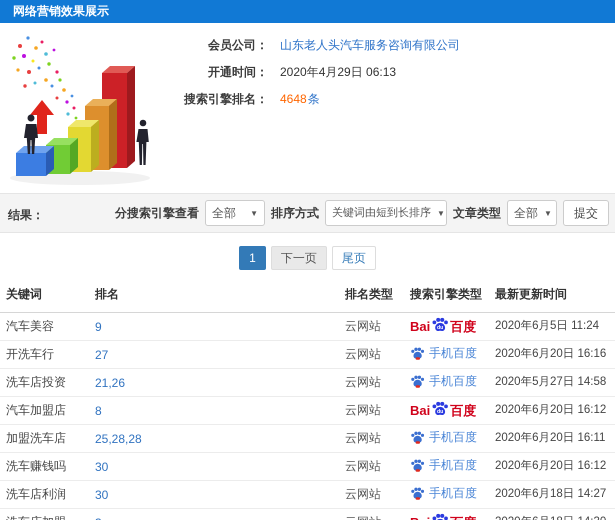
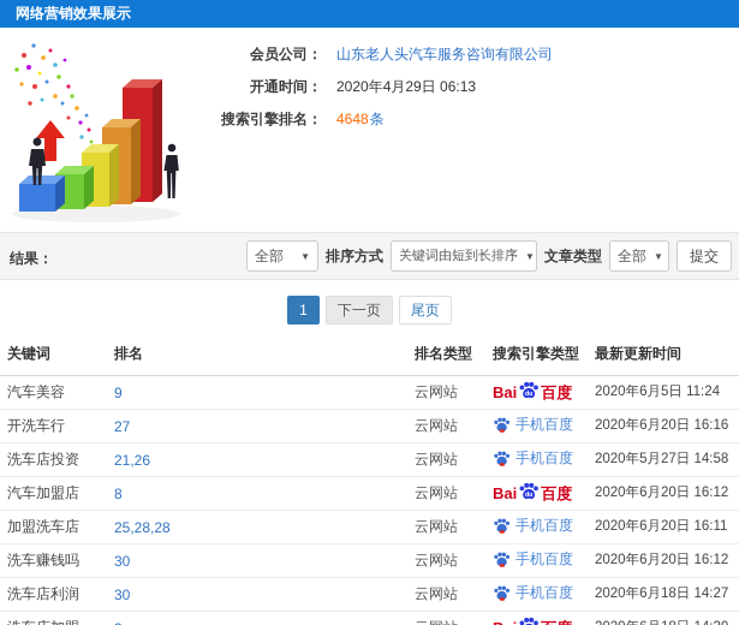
  网络营销效果展示
  会员公司：
  山东老人头汽车服务咨询有限公司
  开通时间：
  2020年4月29日 06:13
  搜索引擎排名：
  4648条
  结果：
- 分搜索引擎查看
  全部
  ▼
  排序方式
  关键词由短到长排序
  ▼
  文章类型
  全部
  ▼
  提交
  1
  下一页
  尾页
  关键词	排名	排名类型	搜索引擎类型	最新更新时间
  汽车美容	9	云网站	Bai 百度	2020年6月5日 11:24
  开洗车行	27	云网站	手机百度	2020年6月20日 16:16
  洗车店投资	21,26	云网站	手机百度	2020年5月27日 14:58
  汽车加盟店	8	云网站	Bai 百度	2020年6月20日 16:12
  加盟洗车店	25,28,28	云网站	手机百度	2020年6月20日 16:11
  洗车赚钱吗	30	云网站	手机百度	2020年6月20日 16:12
  洗车店利润	30	云网站	手机百度	2020年6月18日 14:27
